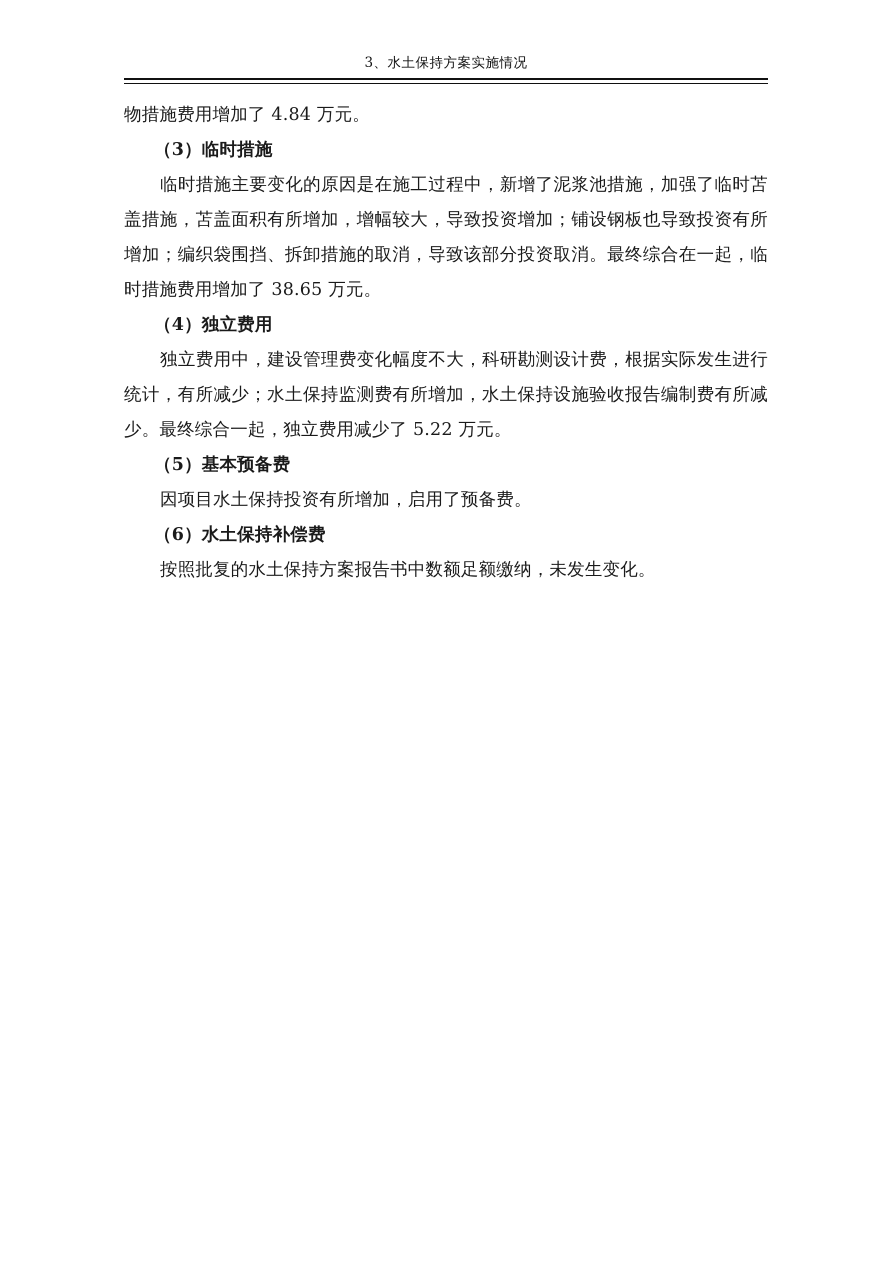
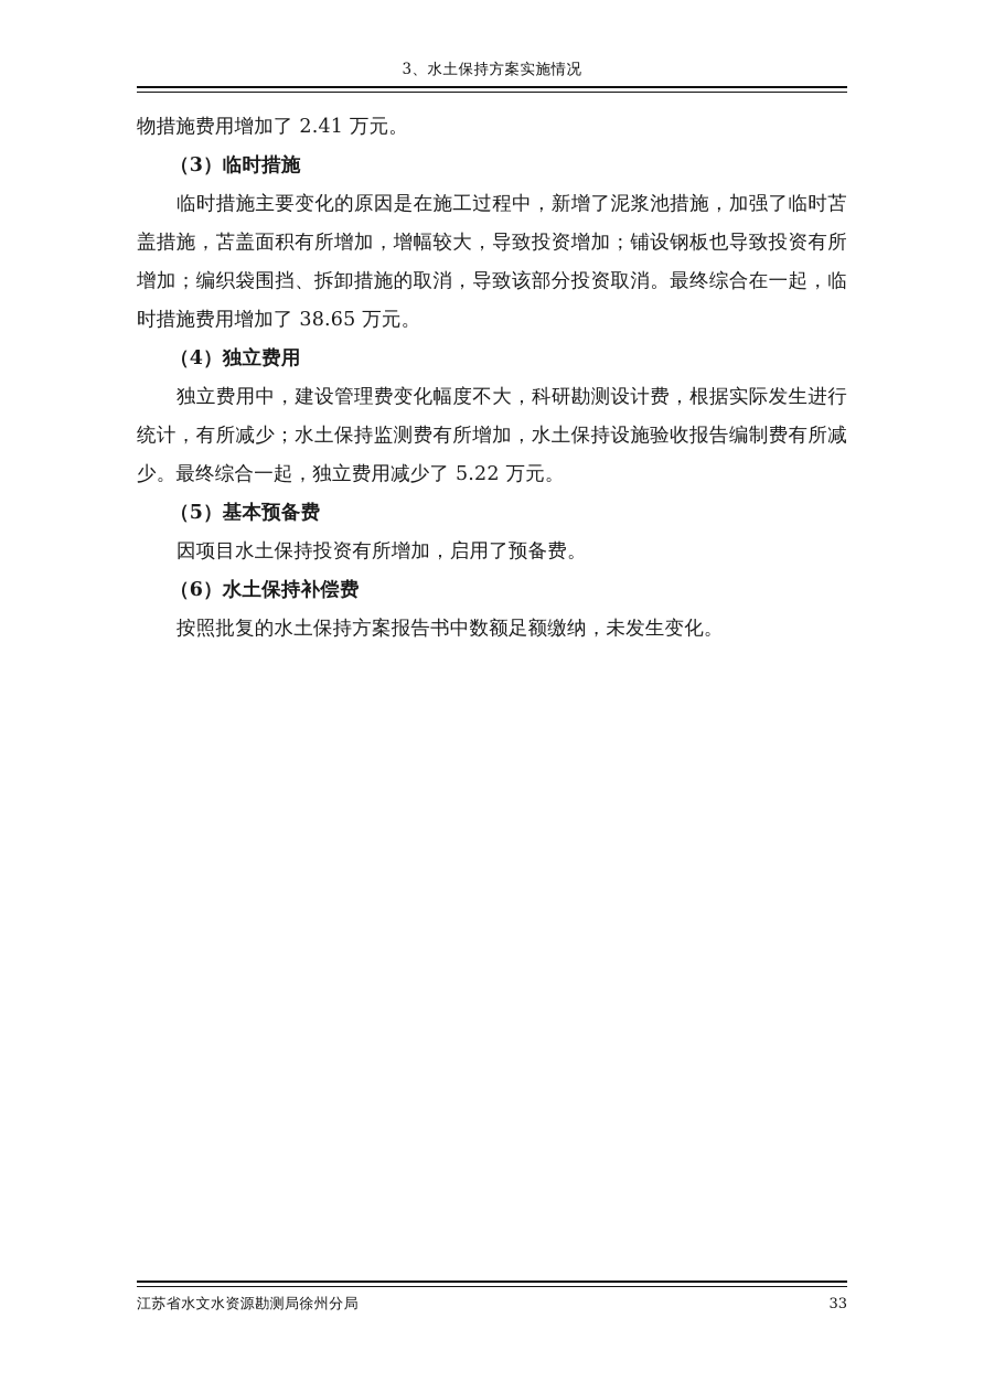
  3、水土保持方案实施情况
- 物措施费用增加了 4.84 万元。
+ 物措施费用增加了 2.41 万元。
  （3）临时措施
  临时措施主要变化的原因是在施工过程中，新增了泥浆池措施，加强了临时苫盖措施，苫盖面积有所增加，增幅较大，导致投资增加；铺设钢板也导致投资有所增加；编织袋围挡、拆卸措施的取消，导致该部分投资取消。最终综合在一起，临时措施费用增加了 38.65 万元。
  （4）独立费用
  独立费用中，建设管理费变化幅度不大，科研勘测设计费，根据实际发生进行统计，有所减少；水土保持监测费有所增加，水土保持设施验收报告编制费有所减少。最终综合一起，独立费用减少了 5.22 万元。
  （5）基本预备费
  因项目水土保持投资有所增加，启用了预备费。
  （6）水土保持补偿费
  按照批复的水土保持方案报告书中数额足额缴纳，未发生变化。
+ 江苏省水文水资源勘测局徐州分局
+ 33
